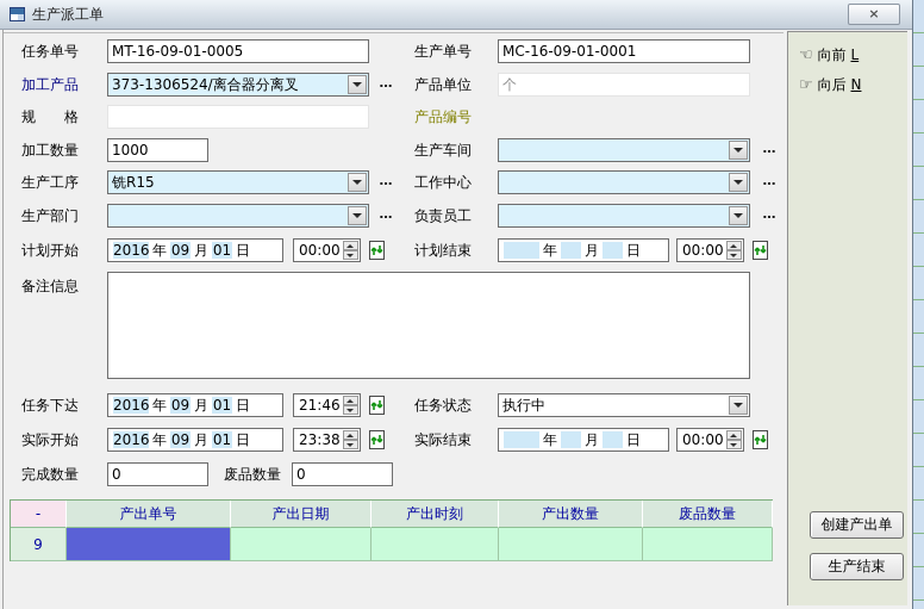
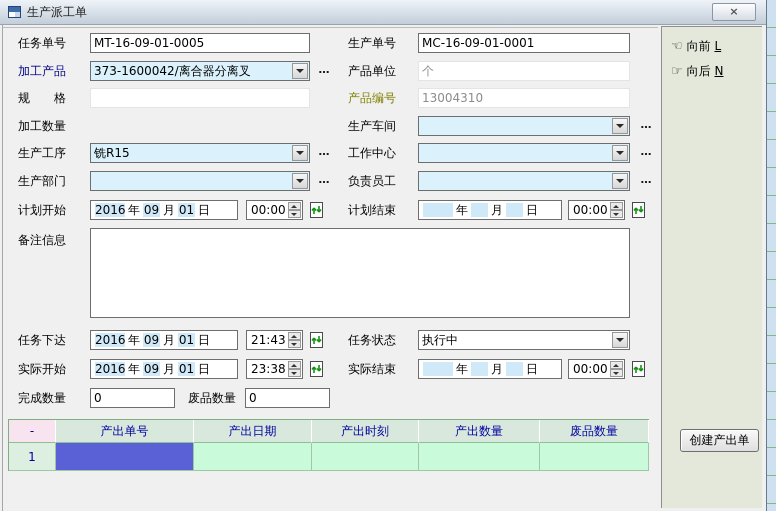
  生产派工单
  ×
  任务单号
  MT-16-09-01-0005
  生产单号
  MC-16-09-01-0001
  加工产品
- 373-1306524/离合器分离叉
+ 373-1600042/离合器分离叉
  …
  产品单位
  个
  规 格
  产品编号
+ 13004310
  加工数量
- 1000
  生产车间
  …
  生产工序
  铣R15
  …
  工作中心
  …
  生产部门
  …
  负责员工
  …
  计划开始
  2016
  年
  09
  月
  01
  日
  00:00
  计划结束
  年
  月
  日
  00:00
  备注信息
  任务下达
  2016
  年
  09
  月
  01
  日
- 21:46
+ 21:43
  任务状态
  执行中
  实际开始
  2016
  年
  09
  月
  01
  日
  23:38
  实际结束
  年
  月
  日
  00:00
  完成数量
  0
  废品数量
  0
  -
  产出单号
  产出日期
  产出时刻
  产出数量
  废品数量
- 9
+ 1
  ☜
  向前 L
  ☞
  向后 N
  创建产出单
- 生产结束
